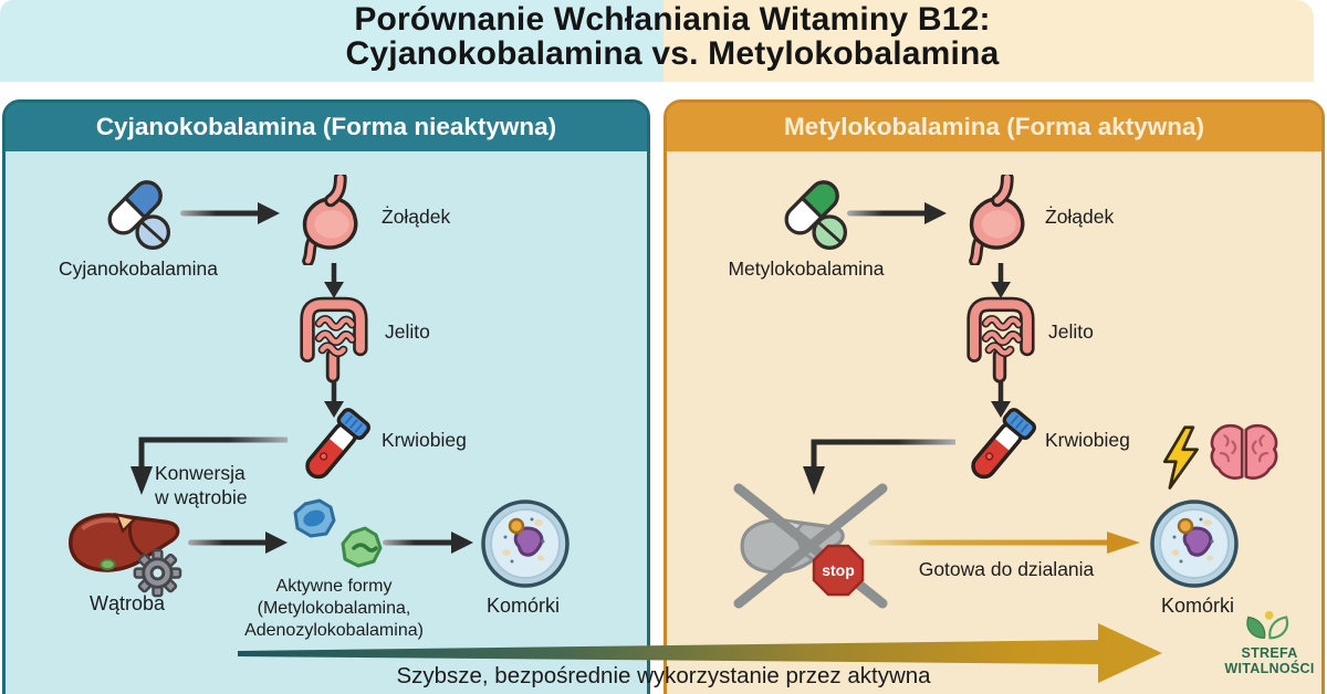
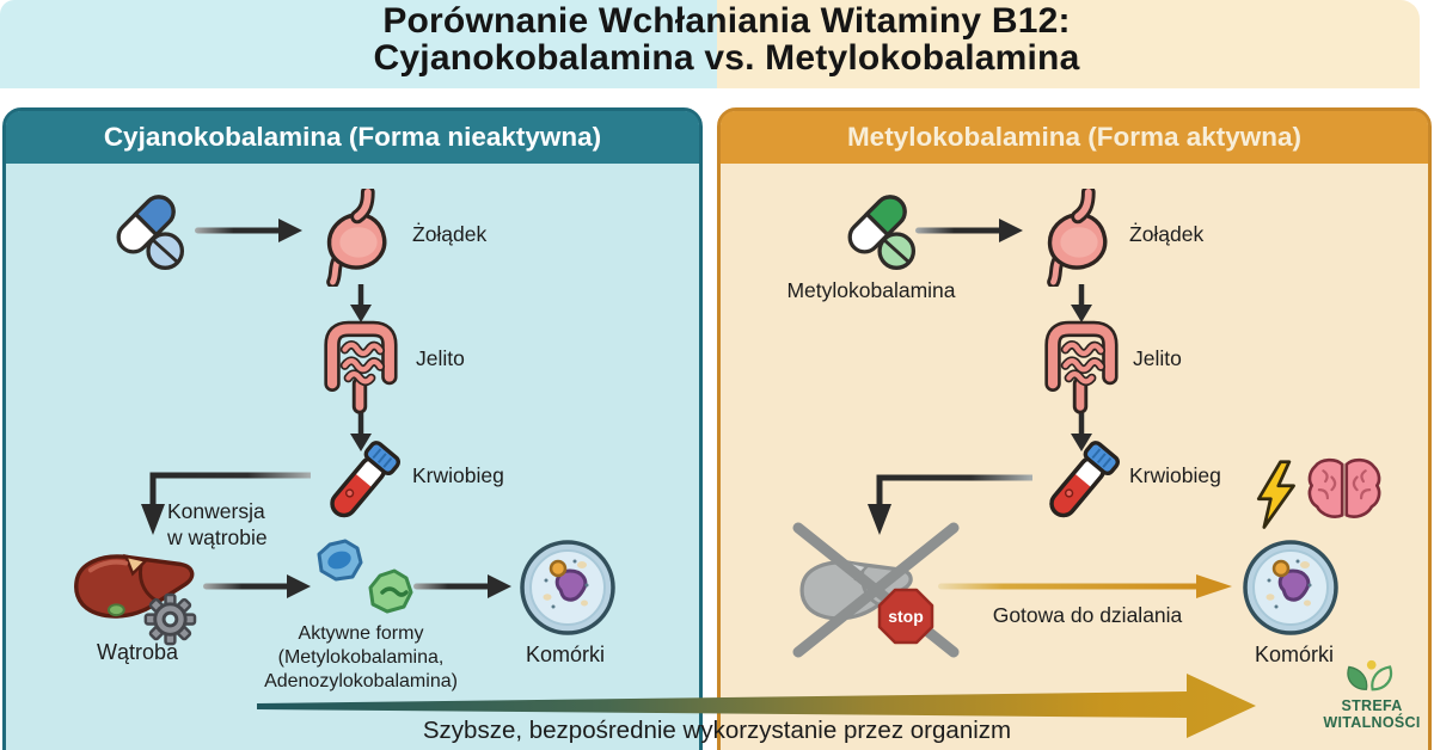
  Porównanie Wchłaniania Witaminy B12:
  Cyjanokobalamina vs. Metylokobalamina
  Cyjanokobalamina (Forma nieaktywna)
  Metylokobalamina (Forma aktywna)
- Cyjanokobalamina
  Żołądek
  Jelito
  Krwiobieg
  Konwersja
  w wątrobie
  Wątroba
  Aktywne formy
  (Metylokobalamina,
  Adenozylokobalamina)
  Komórki
  Metylokobalamina
  Żołądek
  Jelito
  Krwiobieg
  stop
  Gotowa do dzialania
  Komórki
- Szybsze, bezpośrednie wykorzystanie przez aktywna
+ Szybsze, bezpośrednie wykorzystanie przez organizm
  STREFA
  WITALNOŚCI
